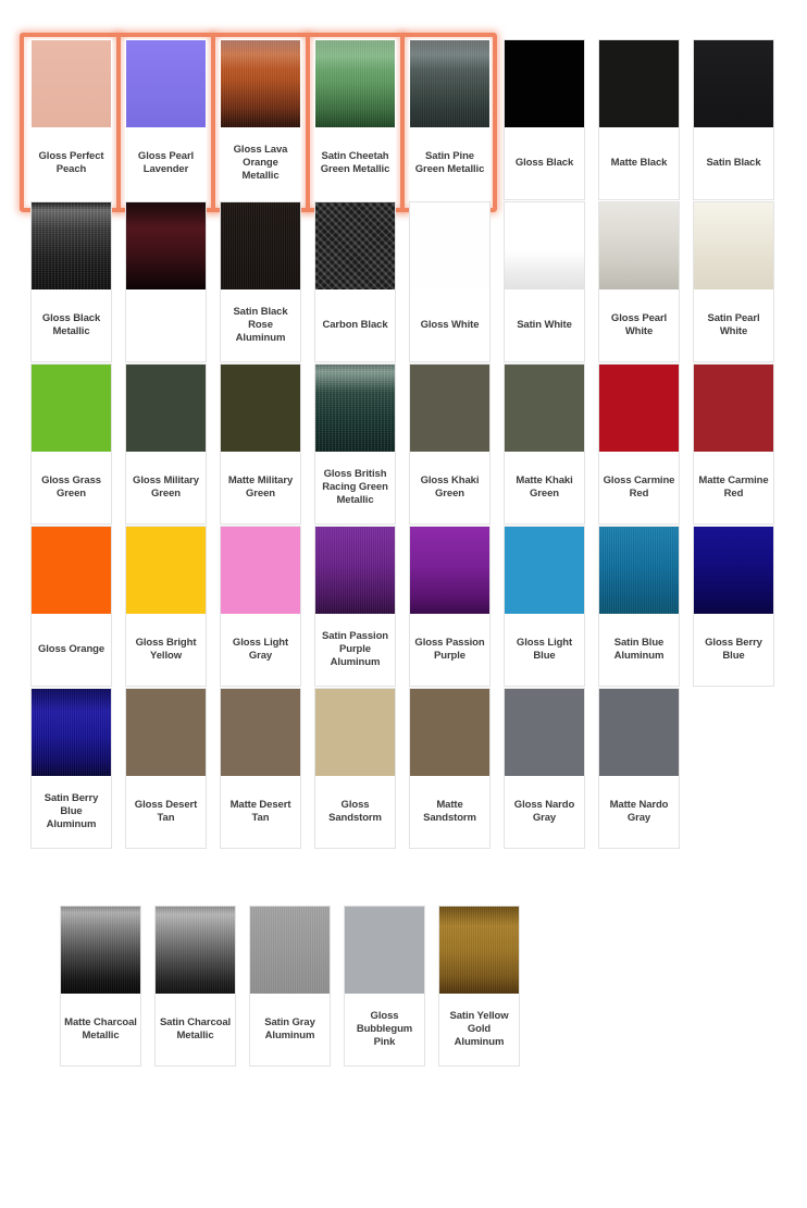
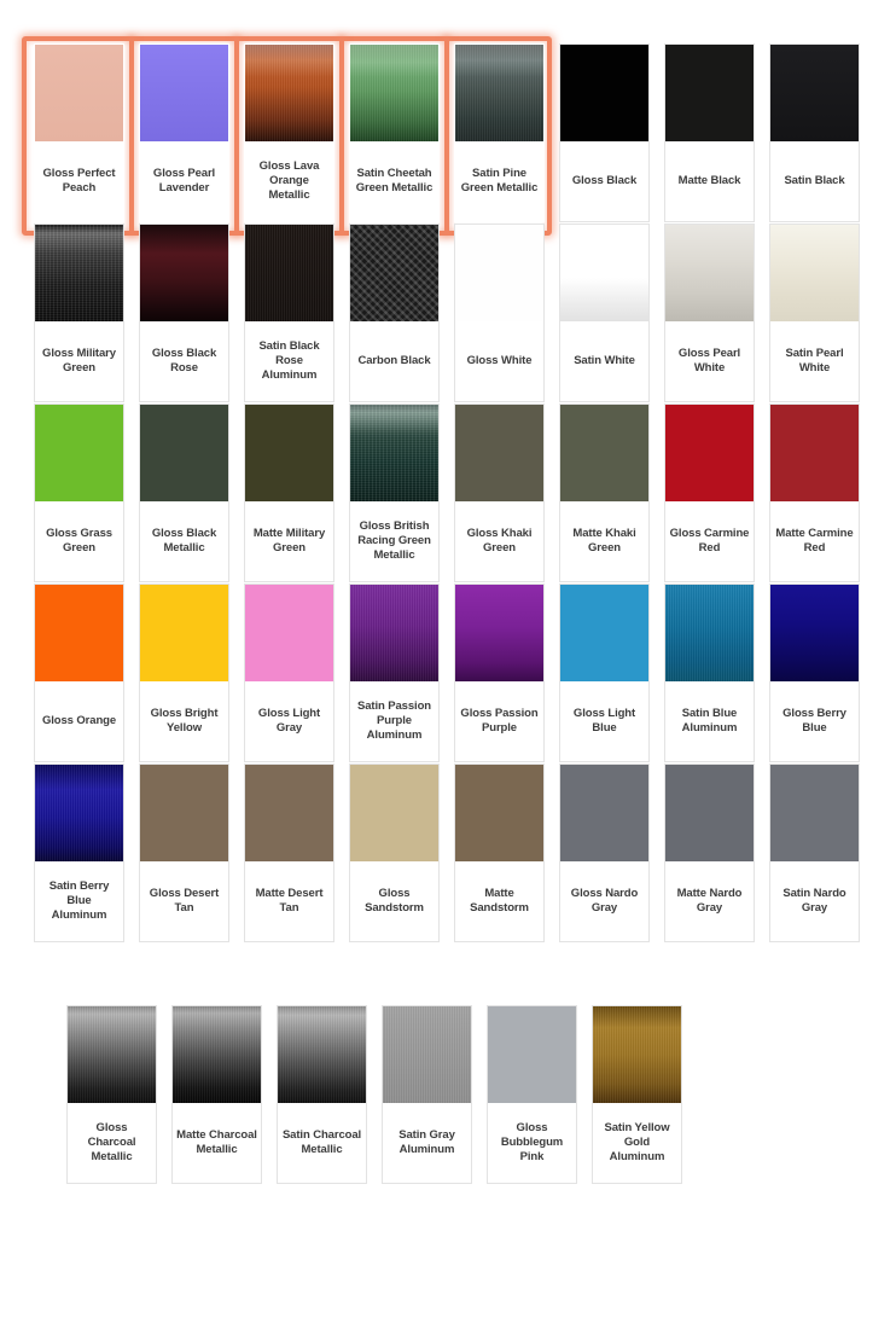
  Gloss Perfect Peach
  Gloss Pearl Lavender
  Gloss Lava Orange Metallic
  Satin Cheetah Green Metallic
  Satin Pine Green Metallic
  Gloss Black
  Matte Black
  Satin Black
- Gloss Black Metallic
+ Gloss Military Green
+ Gloss Black Rose
  Satin Black Rose Aluminum
  Carbon Black
  Gloss White
  Satin White
  Gloss Pearl White
  Satin Pearl White
  Gloss Grass Green
- Gloss Military Green
+ Gloss Black Metallic
  Matte Military Green
  Gloss British Racing Green Metallic
  Gloss Khaki Green
  Matte Khaki Green
  Gloss Carmine Red
  Matte Carmine Red
  Gloss Orange
  Gloss Bright Yellow
  Gloss Light Gray
  Satin Passion Purple Aluminum
  Gloss Passion Purple
  Gloss Light Blue
  Satin Blue Aluminum
  Gloss Berry Blue
  Satin Berry Blue Aluminum
  Gloss Desert Tan
  Matte Desert Tan
  Gloss Sandstorm
  Matte Sandstorm
  Gloss Nardo Gray
  Matte Nardo Gray
+ Satin Nardo Gray
+ Gloss Charcoal Metallic
  Matte Charcoal Metallic
  Satin Charcoal Metallic
  Satin Gray Aluminum
  Gloss Bubblegum Pink
  Satin Yellow Gold Aluminum
